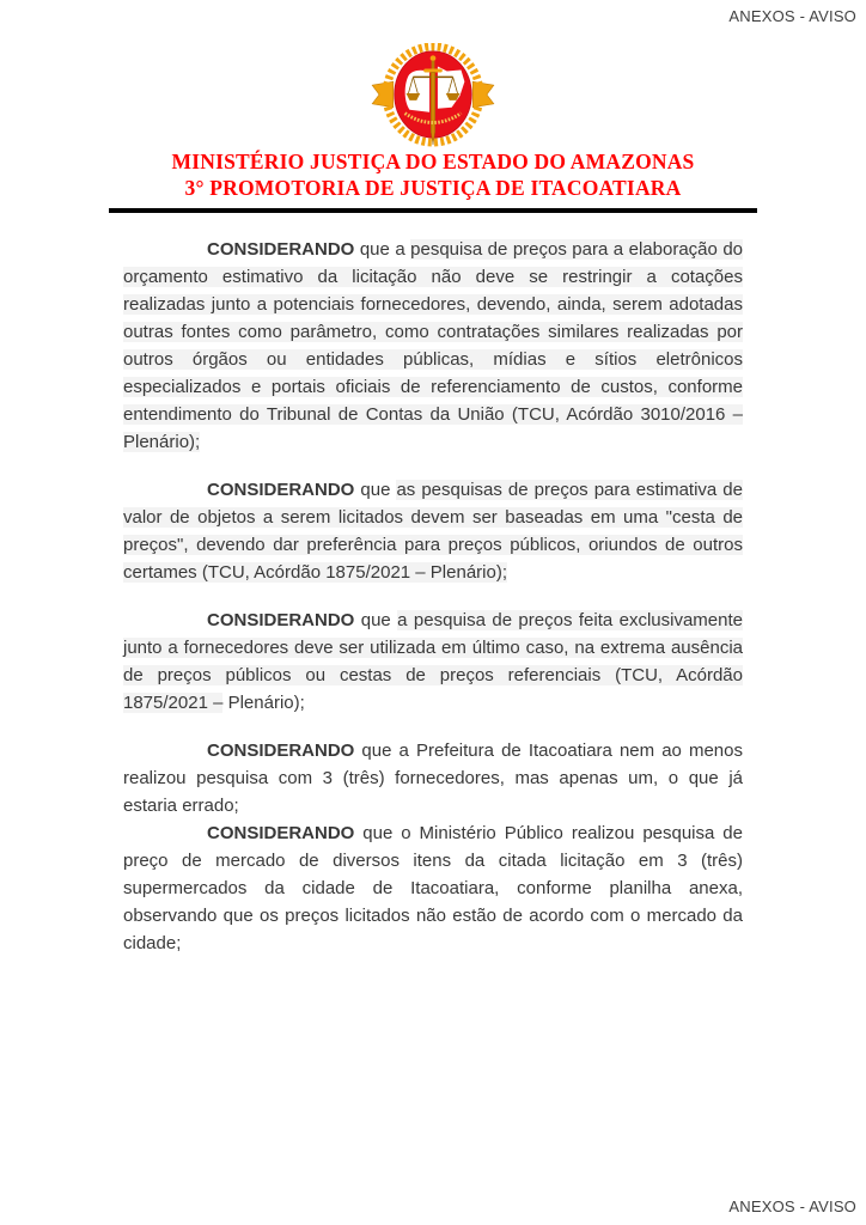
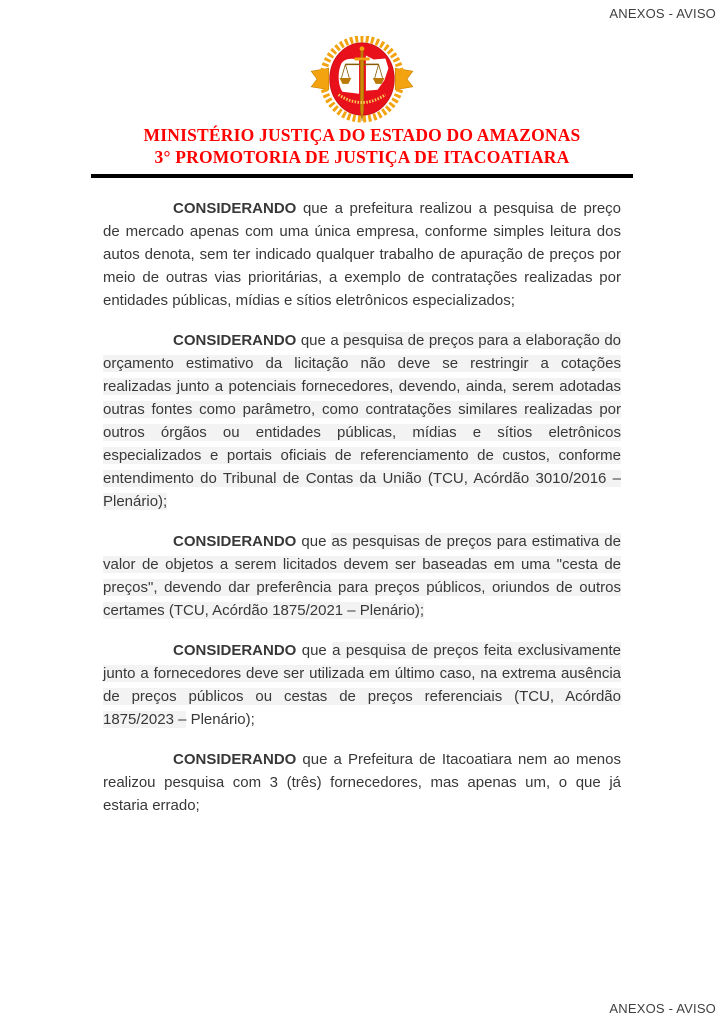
  ANEXOS - AVISO
  MINISTÉRIO JUSTIÇA DO ESTADO DO AMAZONAS
  3° PROMOTORIA DE JUSTIÇA DE ITACOATIARA
+ CONSIDERANDO que a prefeitura realizou a pesquisa de preço de mercado apenas com uma única empresa, conforme simples leitura dos autos denota, sem ter indicado qualquer trabalho de apuração de preços por meio de outras vias prioritárias, a exemplo de contratações realizadas por entidades públicas, mídias e sítios eletrônicos especializados;
  CONSIDERANDO que a pesquisa de preços para a elaboração do orçamento estimativo da licitação não deve se restringir a cotações realizadas junto a potenciais fornecedores, devendo, ainda, serem adotadas outras fontes como parâmetro, como contratações similares realizadas por outros órgãos ou entidades públicas, mídias e sítios eletrônicos especializados e portais oficiais de referenciamento de custos, conforme entendimento do Tribunal de Contas da União (TCU, Acórdão 3010/2016 – Plenário);
  CONSIDERANDO que as pesquisas de preços para estimativa de valor de objetos a serem licitados devem ser baseadas em uma "cesta de preços", devendo dar preferência para preços públicos, oriundos de outros certames (TCU, Acórdão 1875/2021 – Plenário);
- CONSIDERANDO que a pesquisa de preços feita exclusivamente junto a fornecedores deve ser utilizada em último caso, na extrema ausência de preços públicos ou cestas de preços referenciais (TCU, Acórdão 1875/2021 – Plenário);
+ CONSIDERANDO que a pesquisa de preços feita exclusivamente junto a fornecedores deve ser utilizada em último caso, na extrema ausência de preços públicos ou cestas de preços referenciais (TCU, Acórdão 1875/2023 – Plenário);
  CONSIDERANDO que a Prefeitura de Itacoatiara nem ao menos realizou pesquisa com 3 (três) fornecedores, mas apenas um, o que já estaria errado;
- CONSIDERANDO que o Ministério Público realizou pesquisa de preço de mercado de diversos itens da citada licitação em 3 (três) supermercados da cidade de Itacoatiara, conforme planilha anexa, observando que os preços licitados não estão de acordo com o mercado da cidade;
  ANEXOS - AVISO
